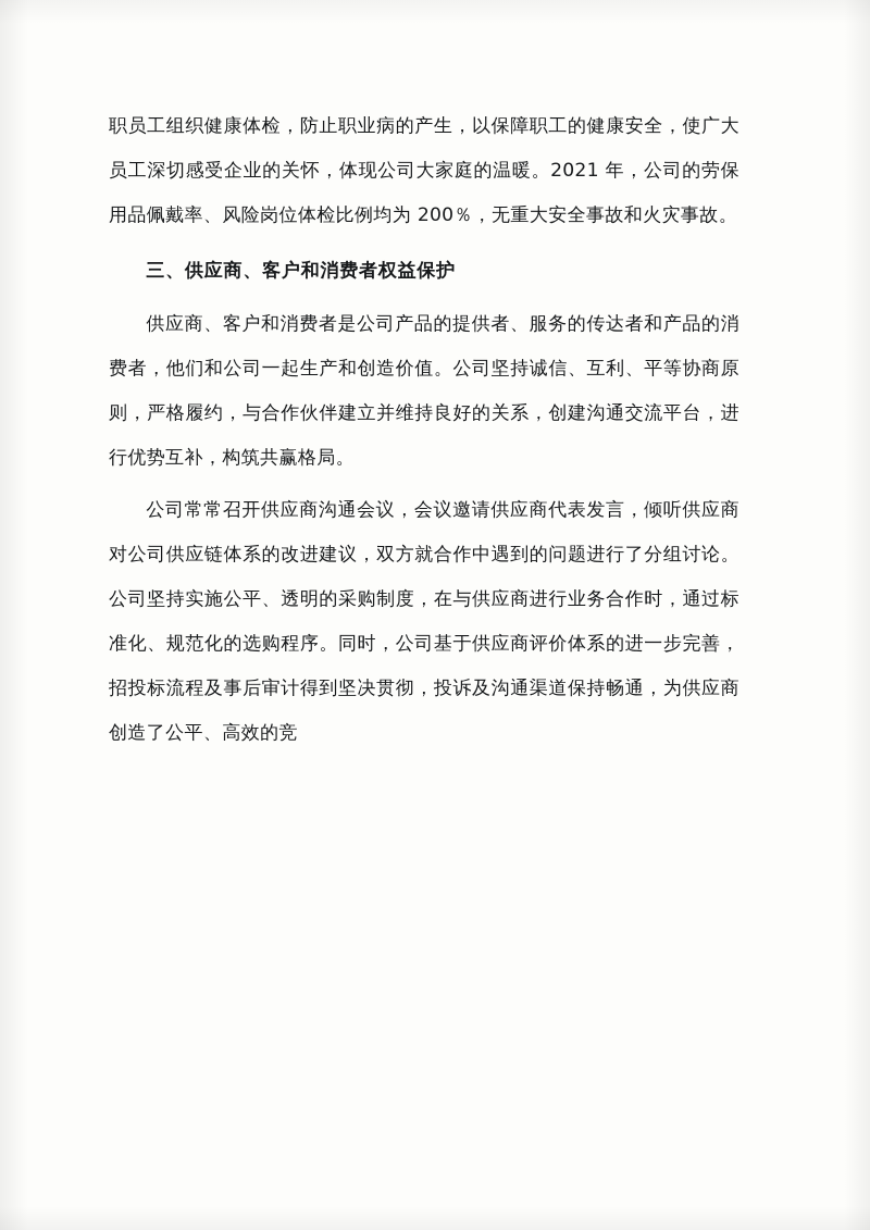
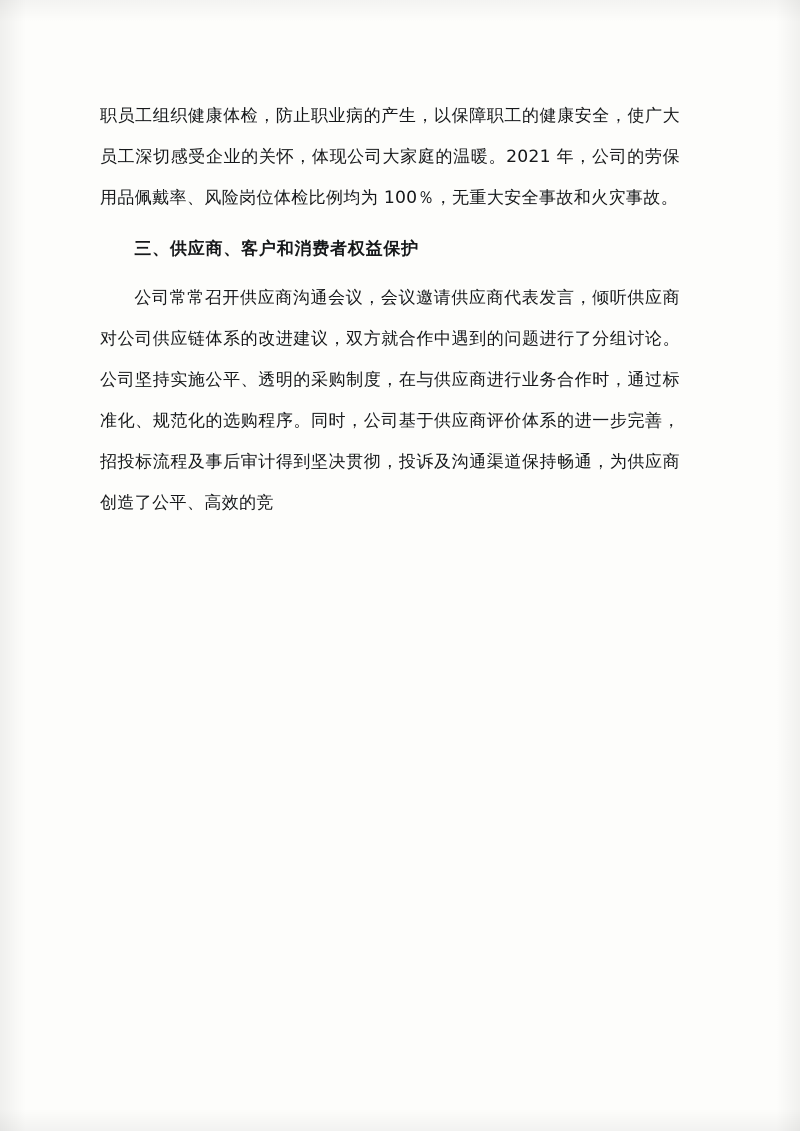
- 职员工组织健康体检，防止职业病的产生，以保障职工的健康安全，使广大员工深切感受企业的关怀，体现公司大家庭的温暖。2021 年，公司的劳保用品佩戴率、风险岗位体检比例均为 200％，无重大安全事故和火灾事故。
+ 职员工组织健康体检，防止职业病的产生，以保障职工的健康安全，使广大员工深切感受企业的关怀，体现公司大家庭的温暖。2021 年，公司的劳保用品佩戴率、风险岗位体检比例均为 100％，无重大安全事故和火灾事故。
  三、供应商、客户和消费者权益保护
- 供应商、客户和消费者是公司产品的提供者、服务的传达者和产品的消费者，他们和公司一起生产和创造价值。公司坚持诚信、互利、平等协商原则，严格履约，与合作伙伴建立并维持良好的关系，创建沟通交流平台，进行优势互补，构筑共赢格局。
  公司常常召开供应商沟通会议，会议邀请供应商代表发言，倾听供应商对公司供应链体系的改进建议，双方就合作中遇到的问题进行了分组讨论。公司坚持实施公平、透明的采购制度，在与供应商进行业务合作时，通过标准化、规范化的选购程序。同时，公司基于供应商评价体系的进一步完善，招投标流程及事后审计得到坚决贯彻，投诉及沟通渠道保持畅通，为供应商创造了公平、高效的竞
